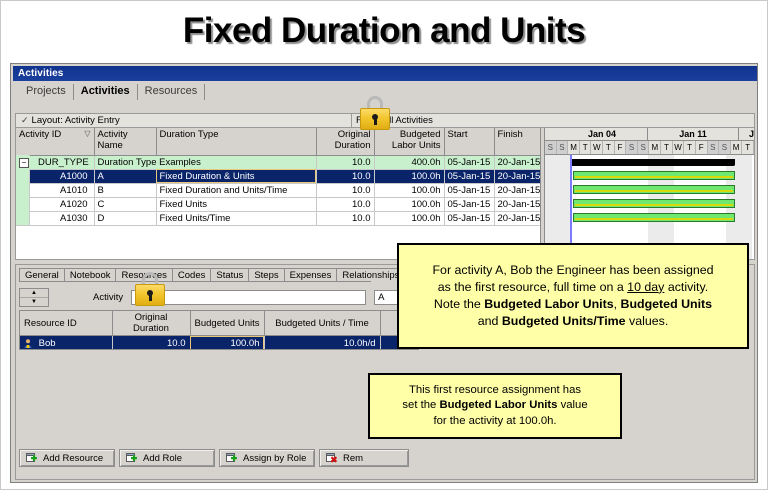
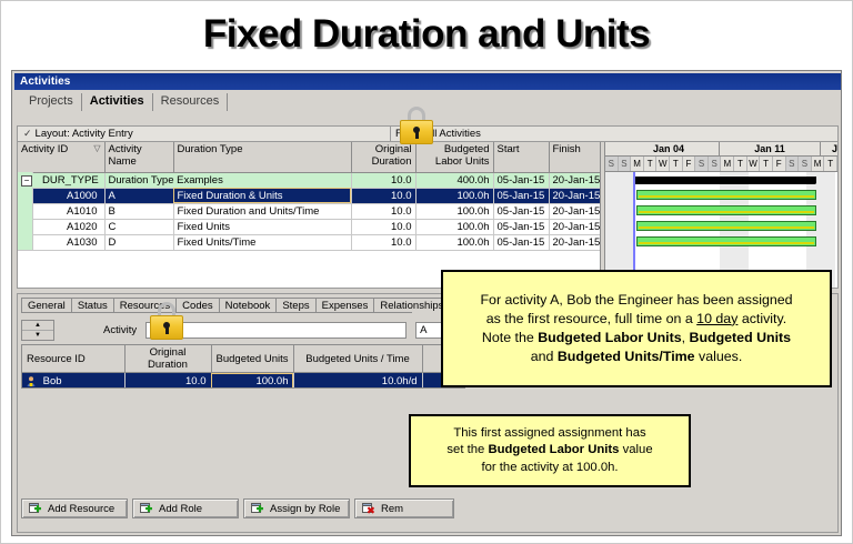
  Fixed Duration and Units
  Activities
  Projects
  Activities
  Resources
  ✓
  Layout: Activity Entry
  ll Activities
  Activity ID ▽	Activity Name	Duration Type	Original Duration	Budgeted Labor Units	Start	Finish
  − DUR_TYPE	Duration Type Examples	10.0	400.0h	05-Jan-15	20-Jan-15
  A1000	A	Fixed Duration & Units	10.0	100.0h	05-Jan-15	20-Jan-15
  A1010	B	Fixed Duration and Units/Time	10.0	100.0h	05-Jan-15	20-Jan-15
  A1020	C	Fixed Units	10.0	100.0h	05-Jan-15	20-Jan-15
  A1030	D	Fixed Units/Time	10.0	100.0h	05-Jan-15	20-Jan-15
  Jan 04
  Jan 11
  S
  S
  M
  T
  W
  T
  F
  S
  S
  M
  T
  W
  T
  F
  S
  S
  M
  T
  General
- Notebook
+ Status
  Resources
  Codes
- Status
+ Notebook
  Steps
  Expenses
  Relationship
  Activity
  A
  Resource ID	Original Duration	Budgeted Units	Budgeted Units / Time
  Bob	10.0	100.0h	10.0h/d
  Add Resource
  Add Role
  Assign by Role
  Rem
  For activity A, Bob the Engineer has been assigned
  as the first resource, full time on a 10 day activity.
  Note the Budgeted Labor Units, Budgeted Units
  and Budgeted Units/Time values.
- This first resource assignment has
+ This first assigned assignment has
  set the Budgeted Labor Units value
  for the activity at 100.0h.
